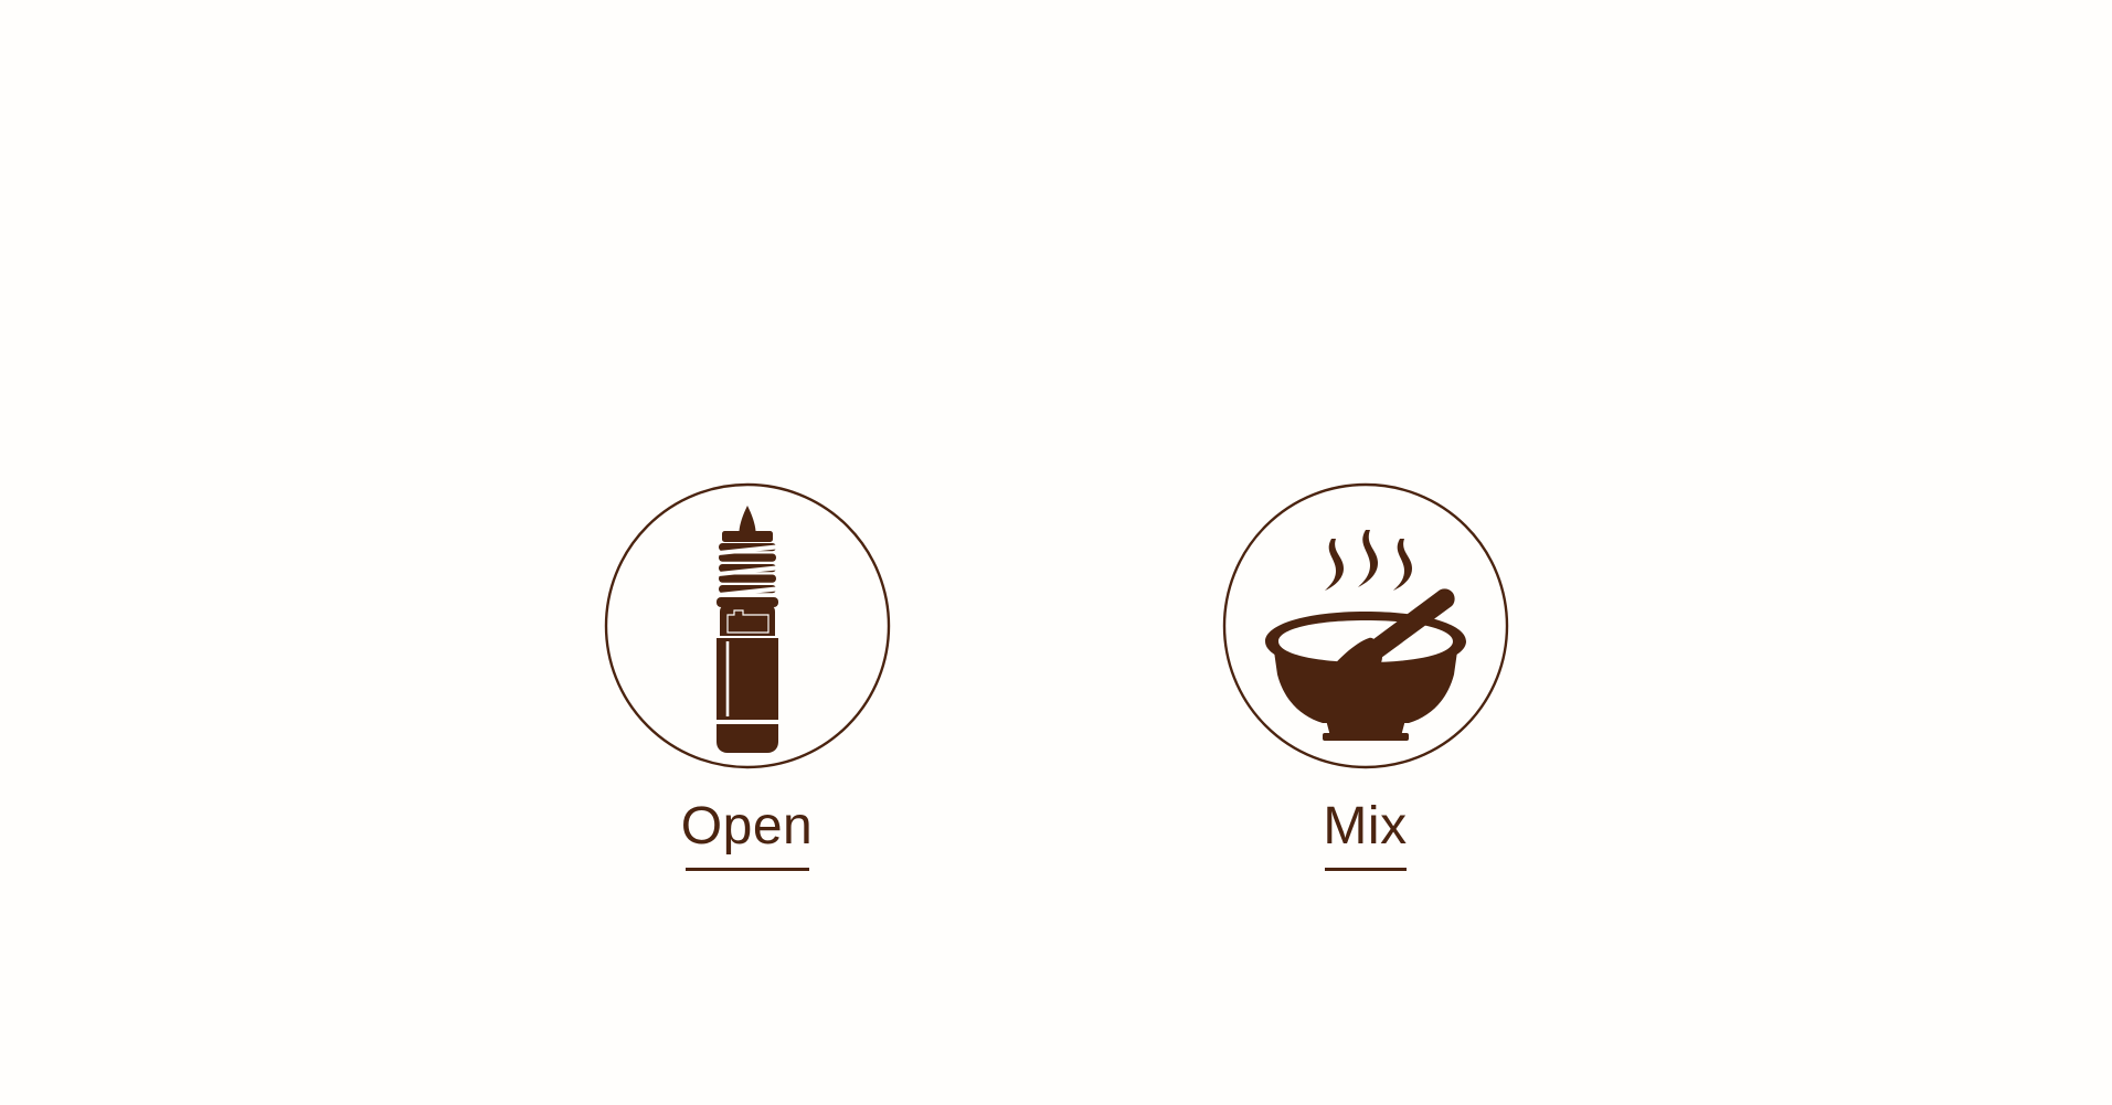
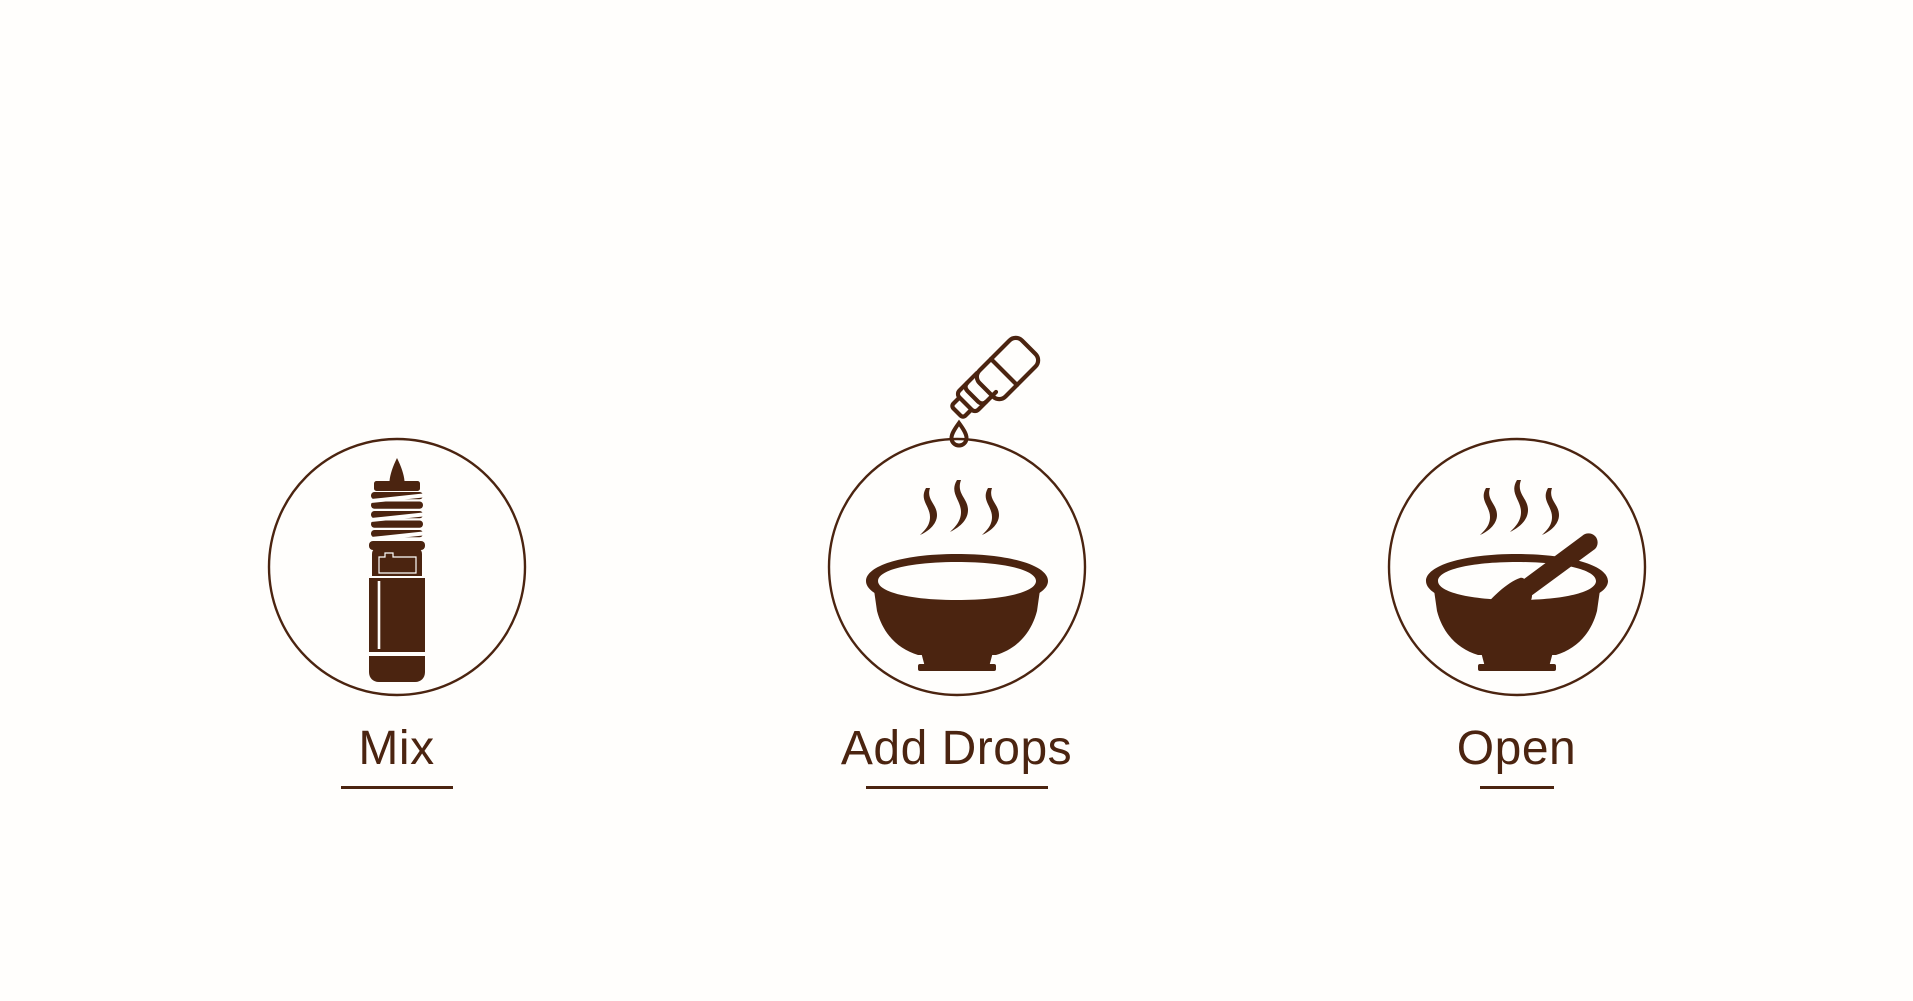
- Open
+ Mix
+ Add Drops
- Mix
+ Open
